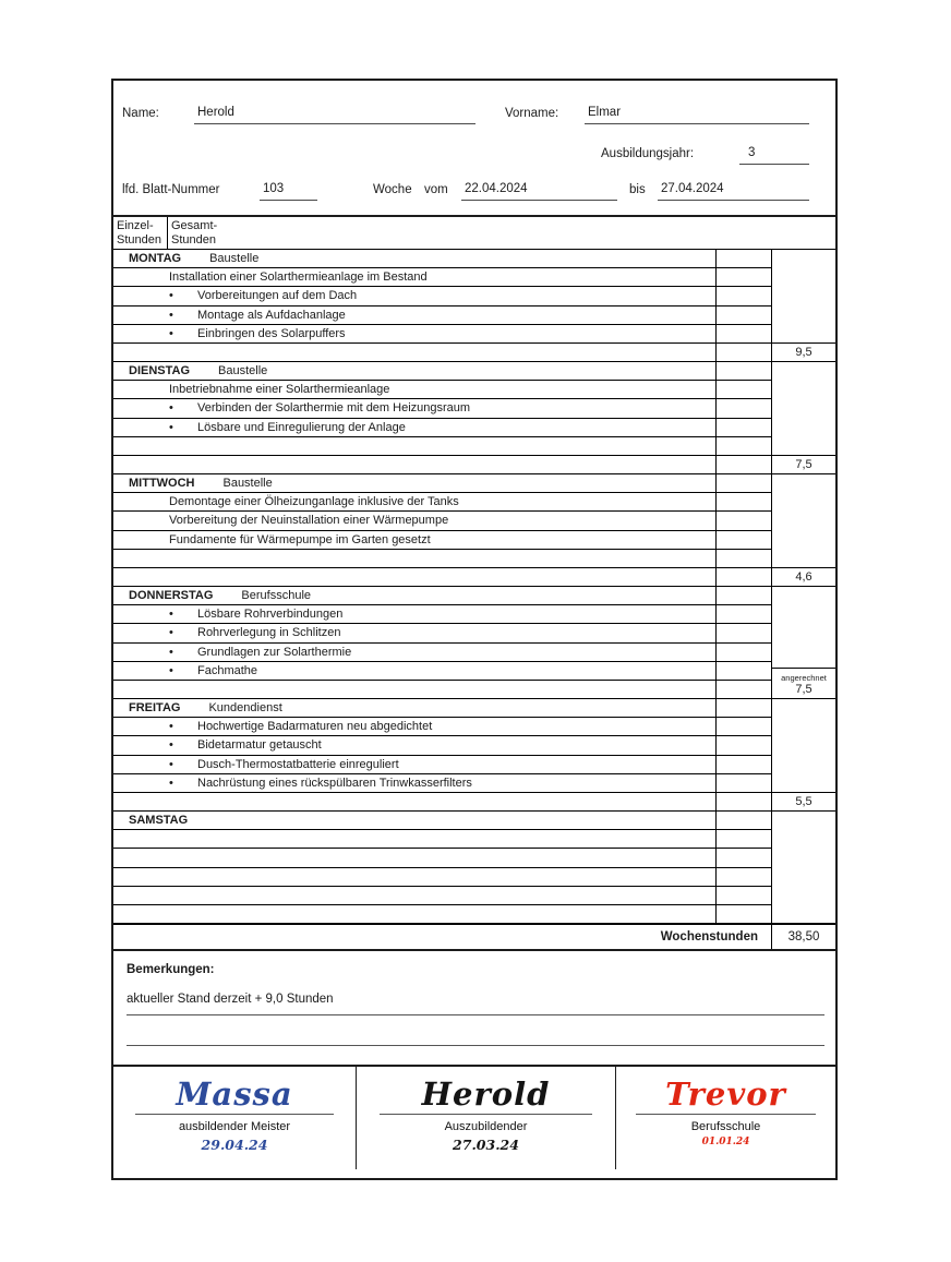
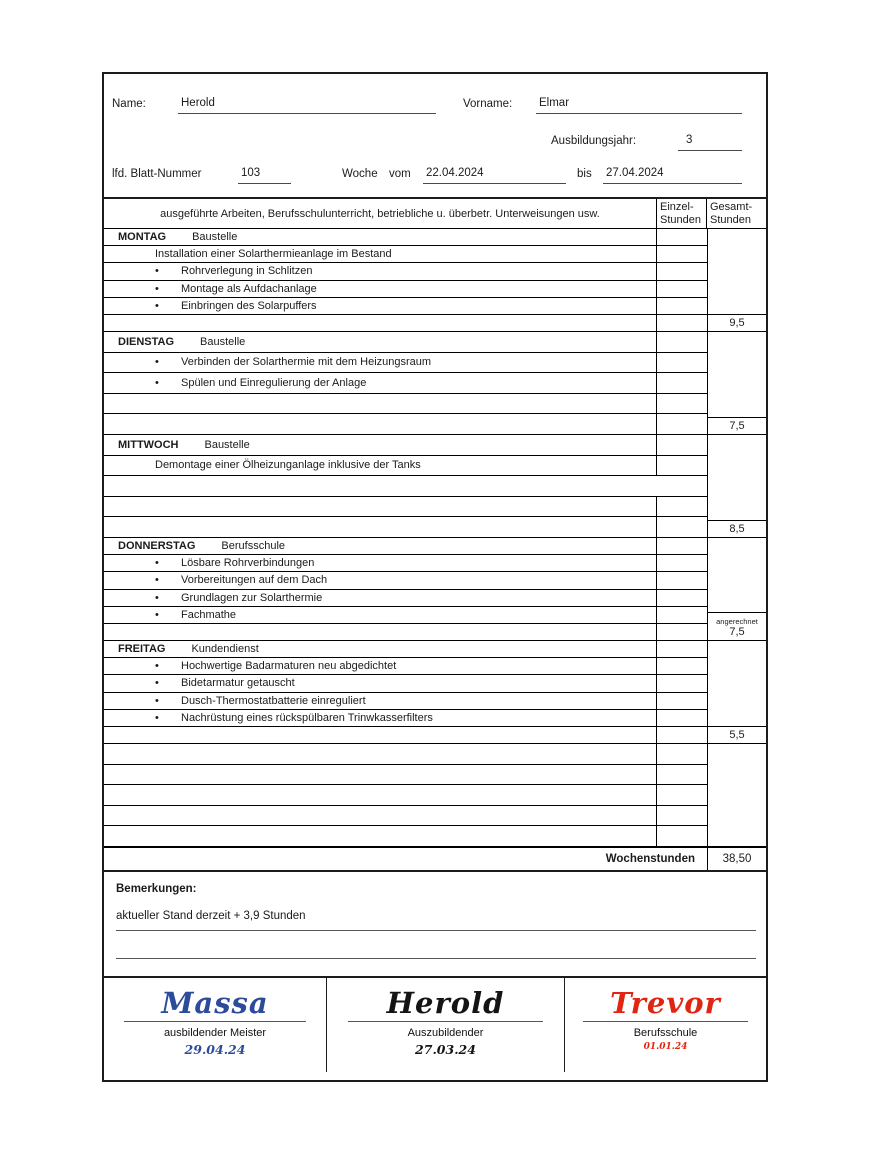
  Name:
  Herold
  Vorname:
  Elmar
  Ausbildungsjahr:
  3
  lfd. Blatt-Nummer
  103
  Woche
  vom
  22.04.2024
  bis
  27.04.2024
+ ausgeführte Arbeiten, Berufsschulunterricht, betriebliche u. überbetr. Unterweisungen usw.
  Einzel-
  Stunden
  Gesamt-
  Stunden
  MONTAG
  Baustelle
  Installation einer Solarthermieanlage im Bestand
  •
- Vorbereitungen auf dem Dach
+ Rohrverlegung in Schlitzen
  •
  Montage als Aufdachanlage
  •
  Einbringen des Solarpuffers
  9,5
  DIENSTAG
  Baustelle
- Inbetriebnahme einer Solarthermieanlage
  •
  Verbinden der Solarthermie mit dem Heizungsraum
  •
- Lösbare und Einregulierung der Anlage
+ Spülen und Einregulierung der Anlage
  7,5
  MITTWOCH
  Baustelle
  Demontage einer Ölheizunganlage inklusive der Tanks
- Vorbereitung der Neuinstallation einer Wärmepumpe
- Fundamente für Wärmepumpe im Garten gesetzt
- 4,6
+ 8,5
  DONNERSTAG
  Berufsschule
  •
  Lösbare Rohrverbindungen
  •
- Rohrverlegung in Schlitzen
+ Vorbereitungen auf dem Dach
  •
  Grundlagen zur Solarthermie
  •
  Fachmathe
  angerechnet
  7,5
  FREITAG
  Kundendienst
  •
  Hochwertige Badarmaturen neu abgedichtet
  •
  Bidetarmatur getauscht
  •
  Dusch-Thermostatbatterie einreguliert
  •
  Nachrüstung eines rückspülbaren Trinwkasserfilters
  5,5
- SAMSTAG
  Wochenstunden
  38,50
  Bemerkungen:
- aktueller Stand derzeit + 9,0 Stunden
+ aktueller Stand derzeit + 3,9 Stunden
  Massa
  ausbildender Meister
  29.04.24
  Herold
  Auszubildender
  27.03.24
  Trevor
  Berufsschule
  01.01.24
